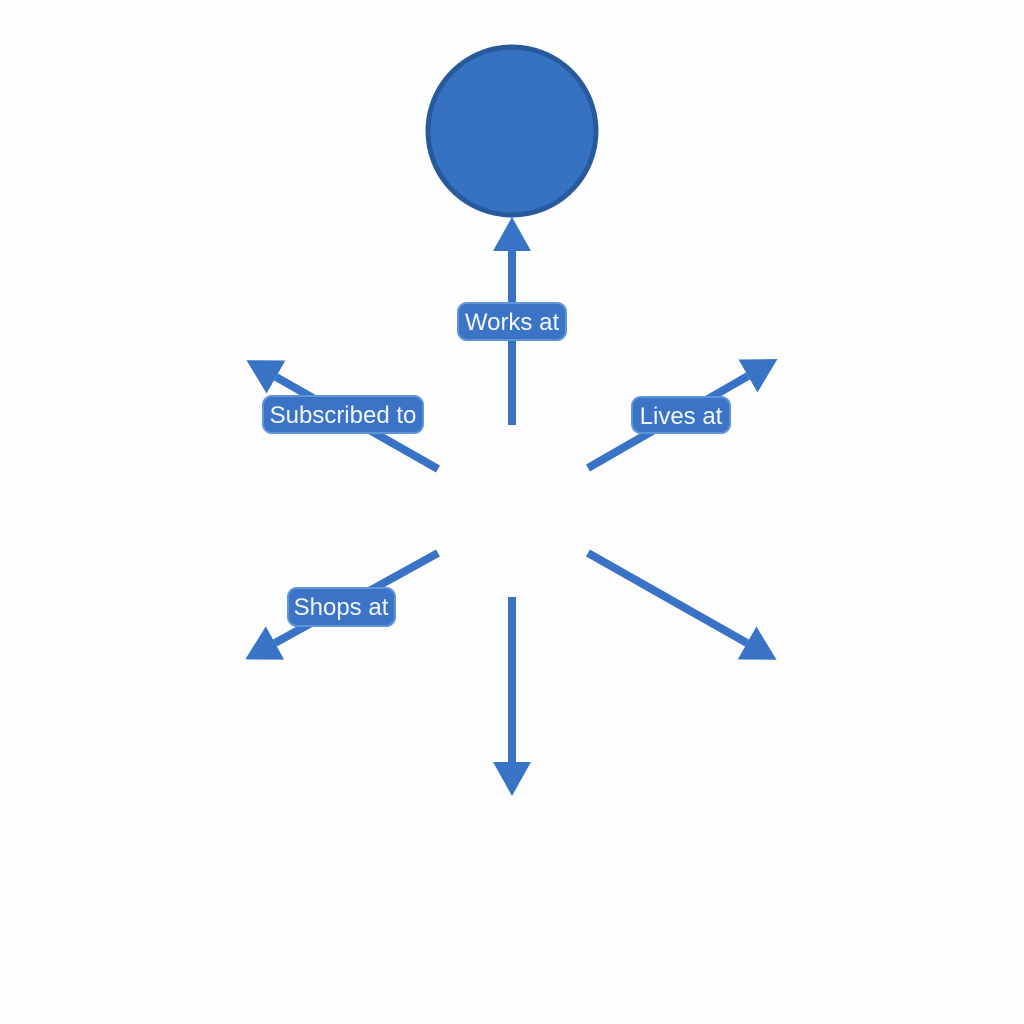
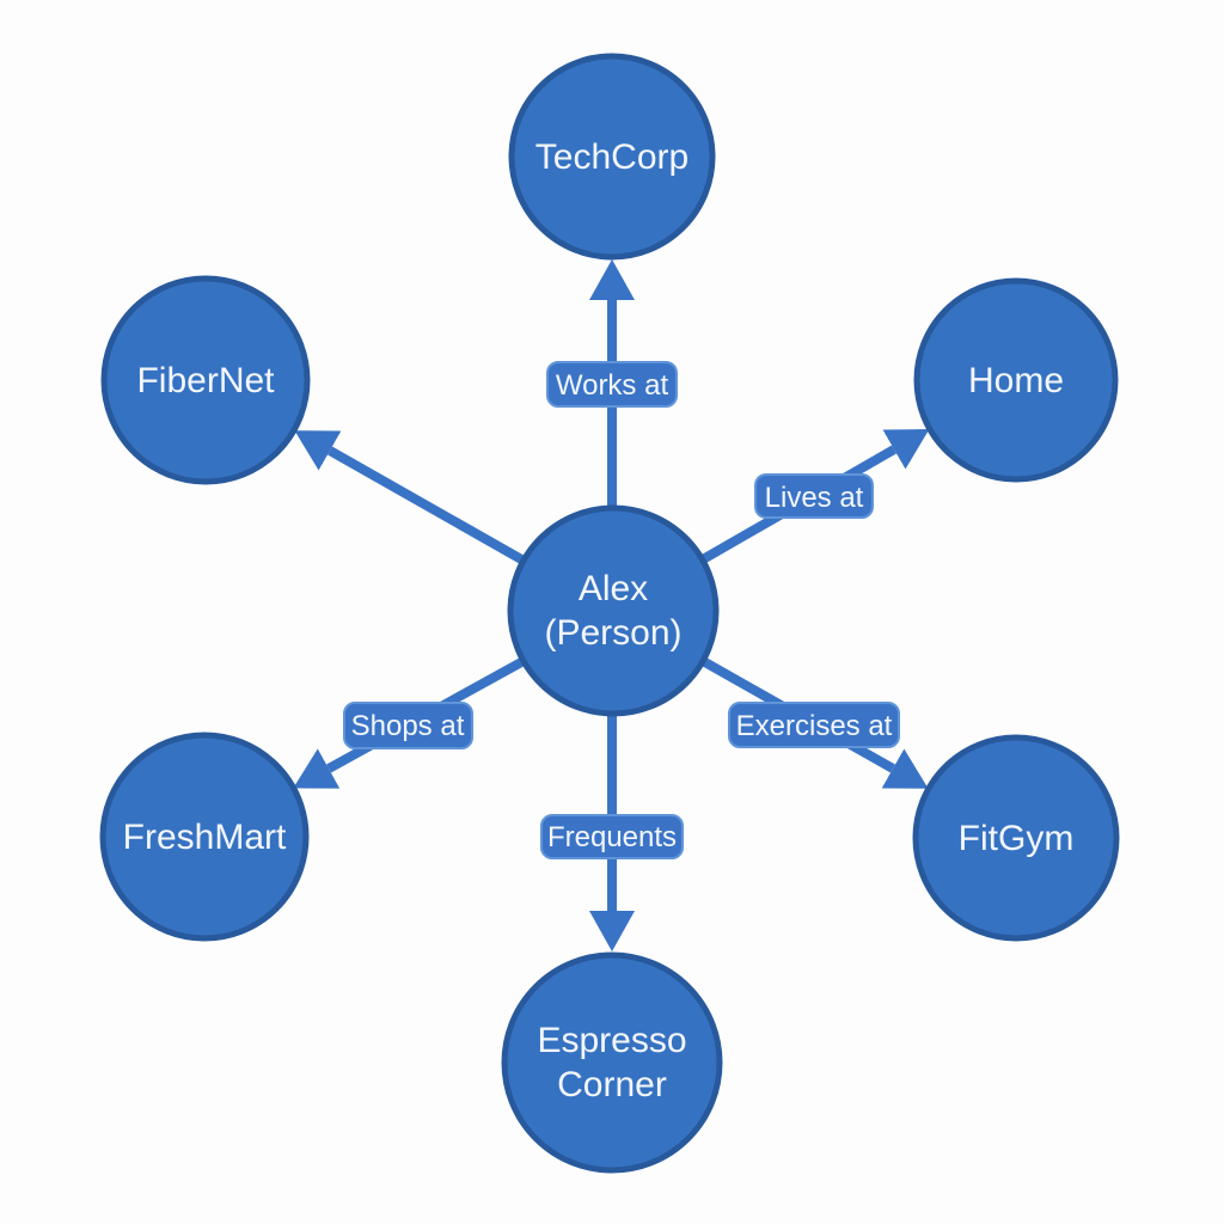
  Works at
- Subscribed to
  Lives at
  Shops at
+ Exercises at
+ Frequents
+ TechCorp
+ FiberNet
+ Home
+ Alex
+ (Person)
+ FreshMart
+ FitGym
+ Espresso
+ Corner
